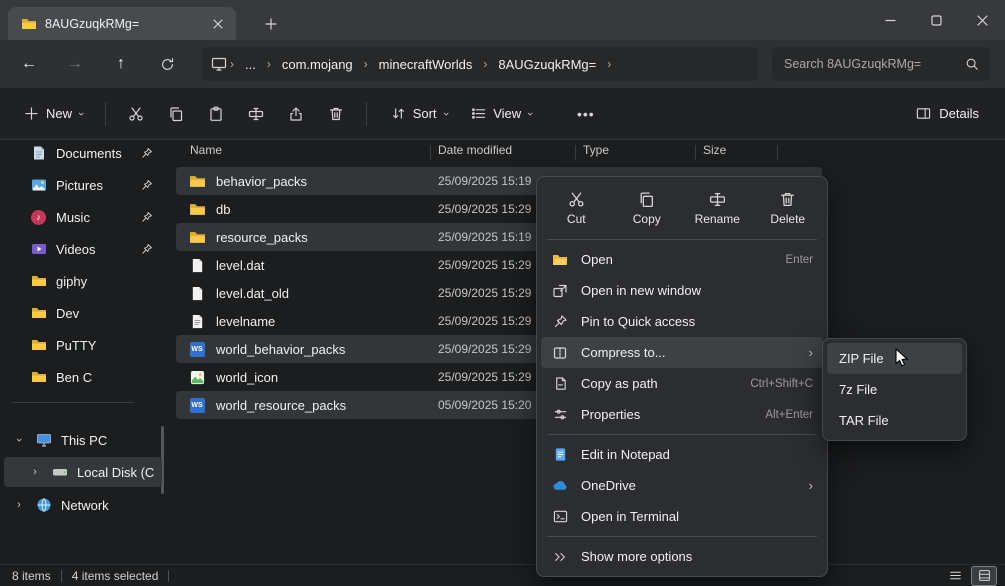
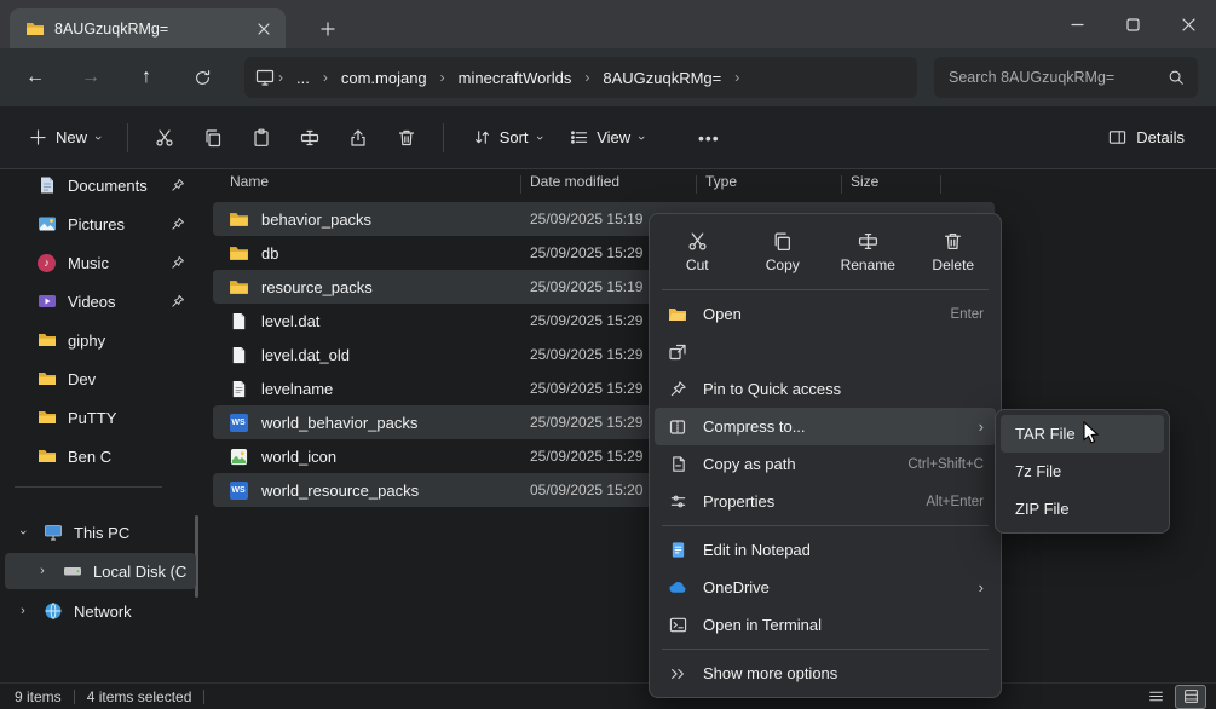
  8AUGzuqkRMg=
  ←
  →
  ↑
  ›
  ...
  ›
  com.mojang
  ›
  minecraftWorlds
  ›
  8AUGzuqkRMg=
  ›
  Search 8AUGzuqkRMg=
  New
  Sort
  View
  •••
  Details
  Documents
  Pictures
  ♪
  Music
  Videos
  giphy
  Dev
  PuTTY
  Ben C
  This PC
  ›
  Local Disk (C
  ›
  Network
  Name
  Date modified
  Type
  Size
  behavior_packs
  25/09/2025 15:19
  db
  25/09/2025 15:29
  resource_packs
  25/09/2025 15:19
  level.dat
  25/09/2025 15:29
  level.dat_old
  25/09/2025 15:29
  levelname
  25/09/2025 15:29
  world_behavior_packs
  25/09/2025 15:29
  world_icon
  25/09/2025 15:29
  world_resource_packs
  05/09/2025 15:20
  Cut
  Copy
  Rename
  Delete
  Open
  Enter
- Open in new window
  Pin to Quick access
  Compress to...
  ›
  Copy as path
  Ctrl+Shift+C
  Properties
  Alt+Enter
  Edit in Notepad
  OneDrive
  ›
  Open in Terminal
  Show more options
- ZIP File
+ TAR File
  7z File
- TAR File
+ ZIP File
- 8 items
+ 9 items
  4 items selected
